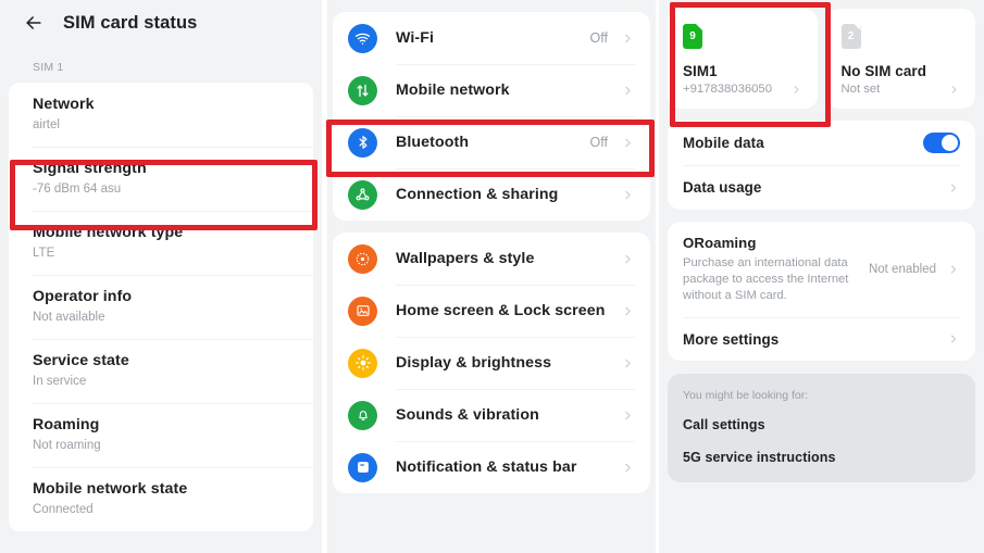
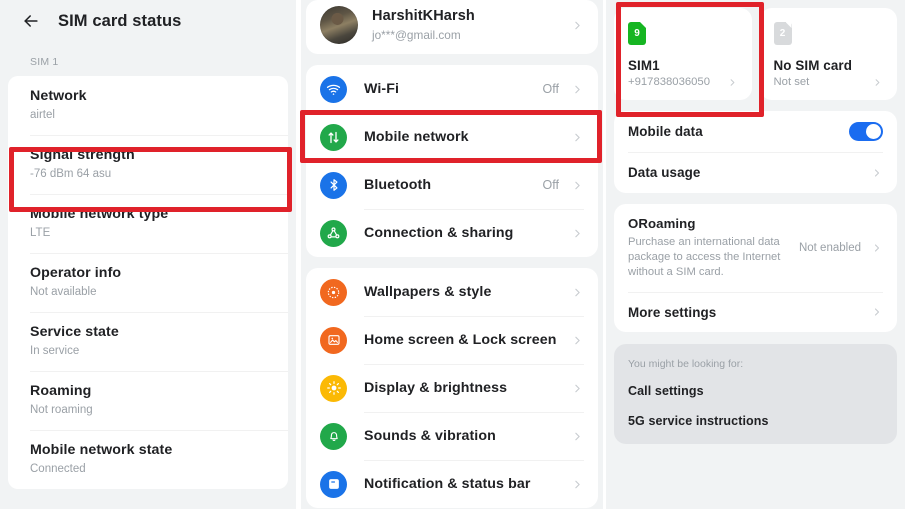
  SIM card status
  SIM 1
  Network
  airtel
  Signal strength
  -76 dBm 64 asu
  Mobile network type
  LTE
  Operator info
  Not available
  Service state
  In service
  Roaming
  Not roaming
  Mobile network state
  Connected
+ HarshitKHarsh
+ jo***@gmail.com
  Wi-Fi
  Off
  Mobile network
  Bluetooth
  Off
  Connection & sharing
  Wallpapers & style
  Home screen & Lock screen
  Display & brightness
  Sounds & vibration
  Notification & status bar
  9
  SIM1
  +917838036050
  2
  No SIM card
  Not set
  Mobile data
  Data usage
  ORoaming
  Purchase an international data package to access the Internet without a SIM card.
  Not enabled
  More settings
  You might be looking for:
  Call settings
  5G service instructions
